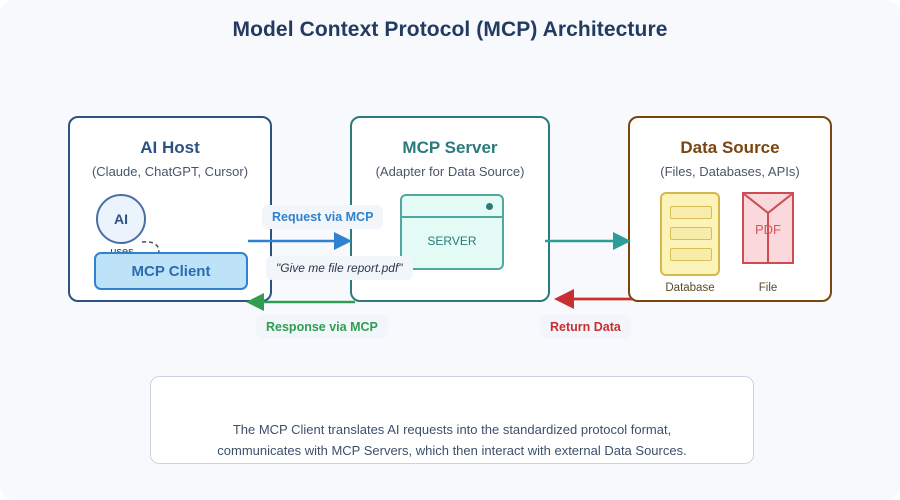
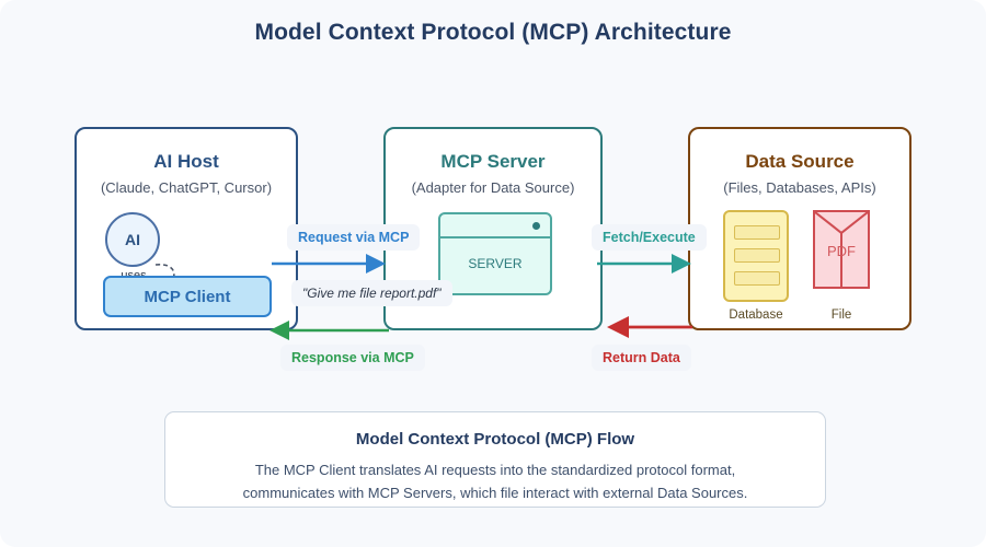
  Model Context Protocol (MCP) Architecture
  AI Host
  (Claude, ChatGPT, Cursor)
  AI
  MCP Client
  MCP Server
  (Adapter for Data Source)
  SERVER
  Data Source
  (Files, Databases, APIs)
  Database
  PDF
  File
  Request via MCP
  "Give me file report.pdf"
+ Fetch/Execute
  Response via MCP
  Return Data
+ Model Context Protocol (MCP) Flow
  The MCP Client translates AI requests into the standardized protocol format,
- communicates with MCP Servers, which then interact with external Data Sources.
+ communicates with MCP Servers, which file interact with external Data Sources.
